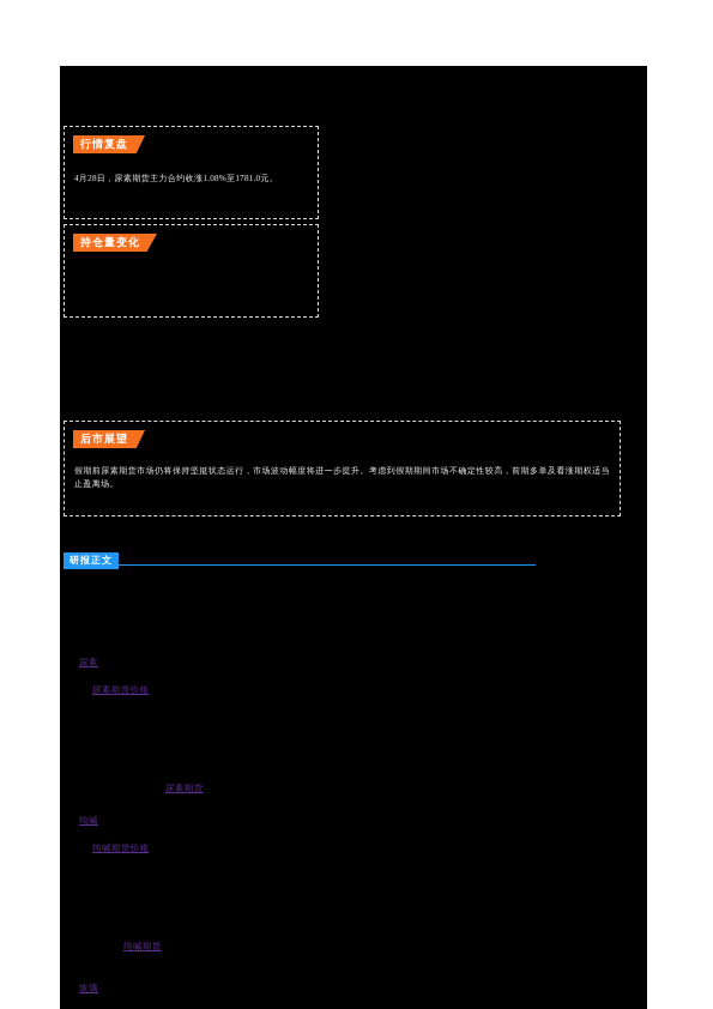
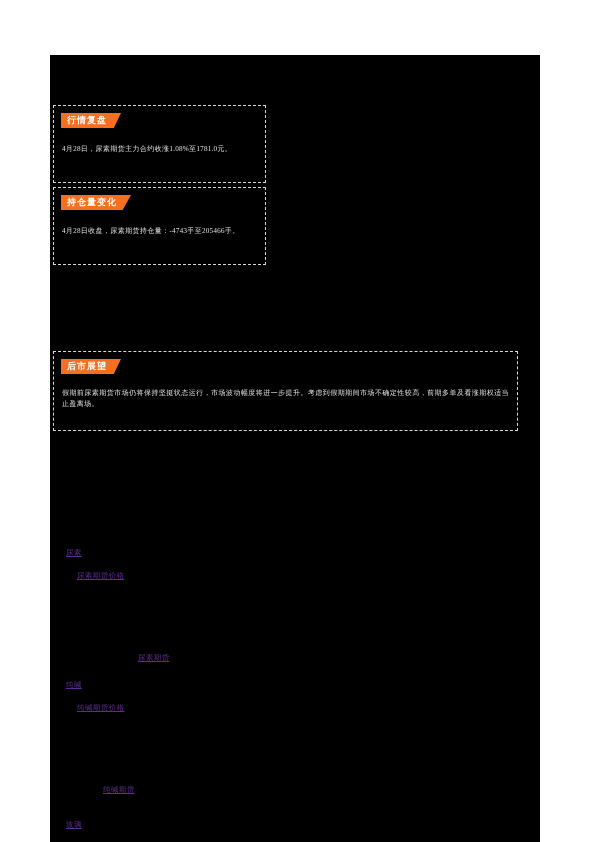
  行情复盘
  4月28日，尿素期货主力合约收涨1.08%至1781.0元。
  持仓量变化
+ 4月28日收盘，尿素期货持仓量：-4743手至205466手。
  后市展望
  假期前尿素期货市场仍将保持坚挺状态运行，市场波动幅度将进一步提升。考虑到假期期间市场不确定性较高，前期多单及看涨期权适当止盈离场。
- 研报正文
  尿素
  尿素期货价格
  尿素期货
  纯碱
  纯碱期货价格
  纯碱期货
  玻璃
